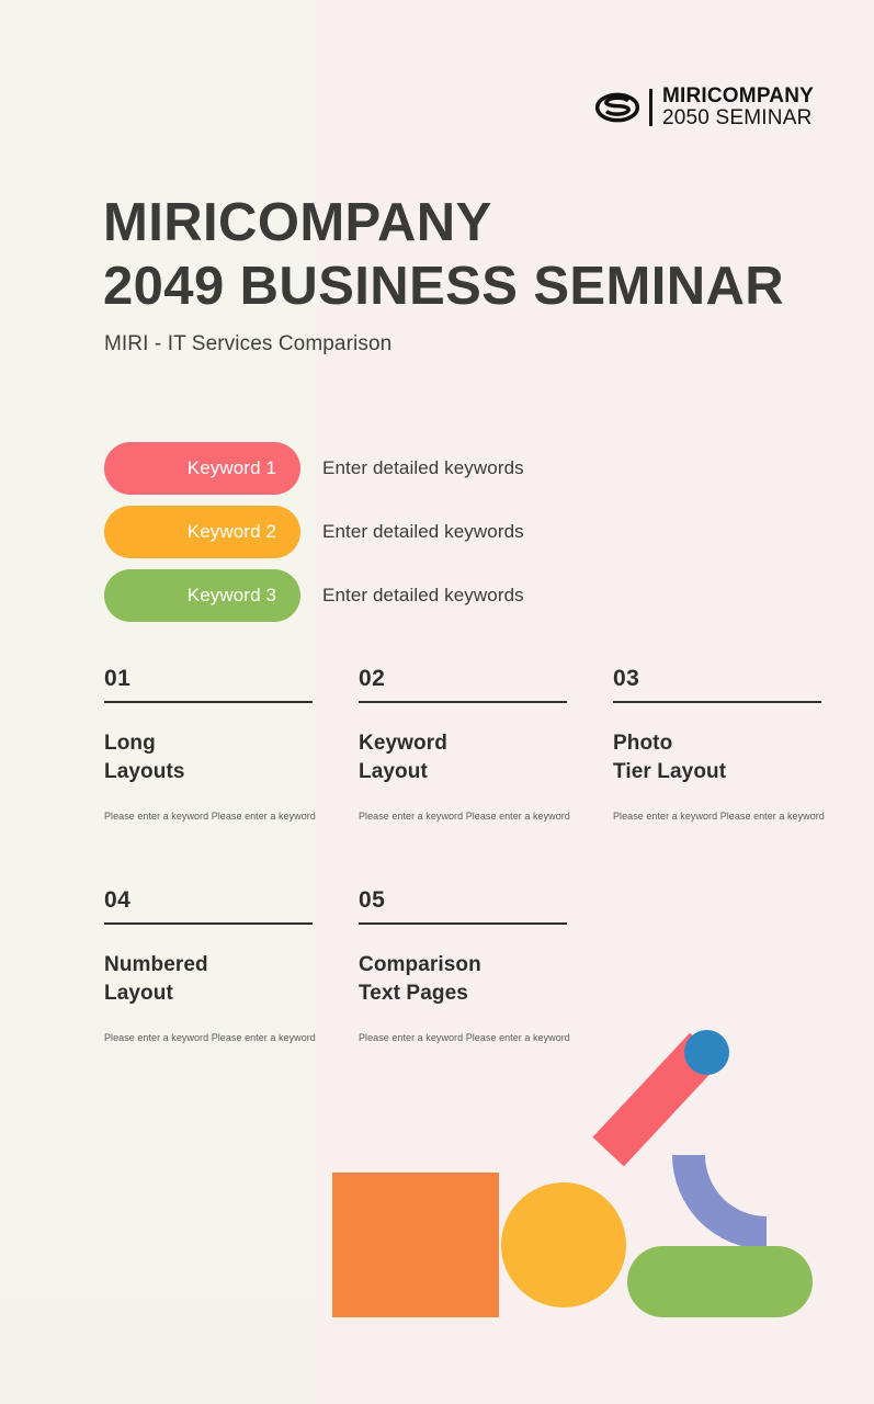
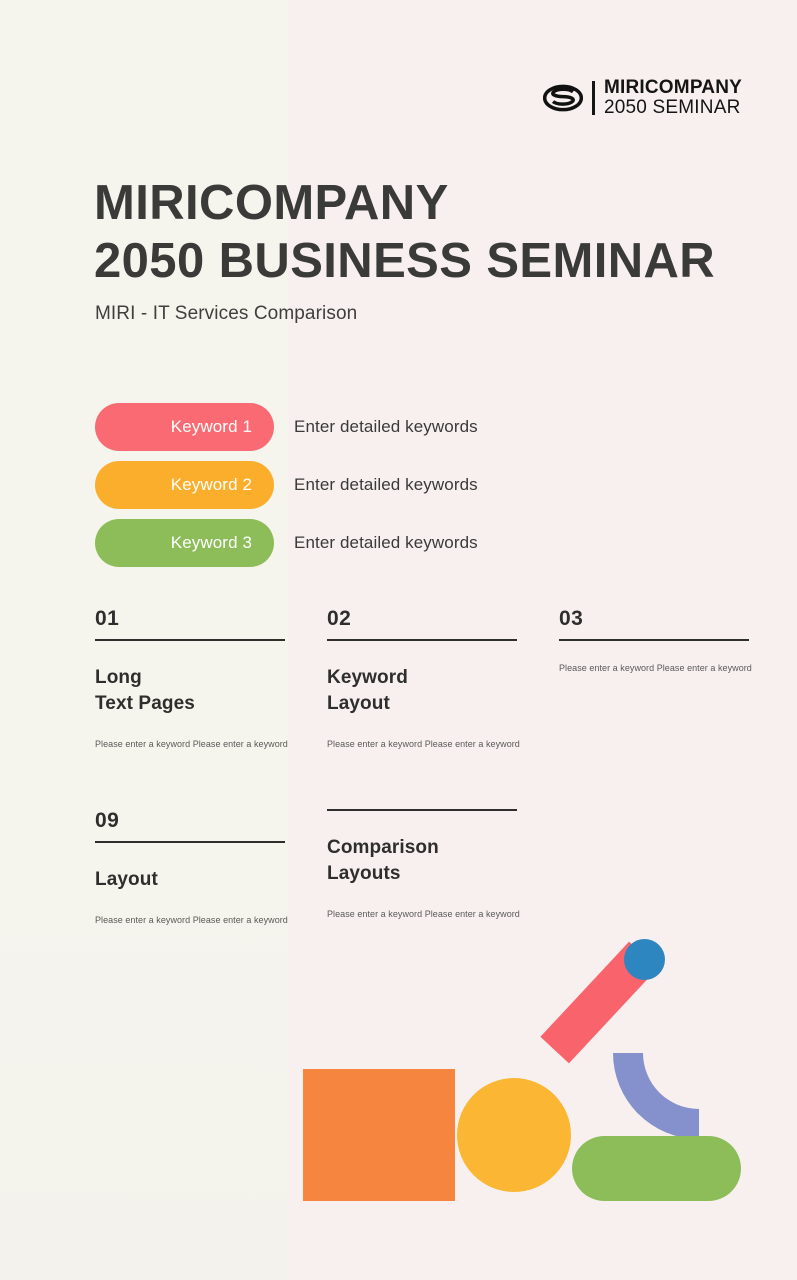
  MIRICOMPANY
  2050 SEMINAR
  MIRICOMPANY
- 2049 BUSINESS SEMINAR
+ 2050 BUSINESS SEMINAR
  MIRI - IT Services Comparison
  Keyword 1
  Enter detailed keywords
  Keyword 2
  Enter detailed keywords
  Keyword 3
  Enter detailed keywords
  01
  Long
- Layouts
+ Text Pages
  Please enter a keyword Please enter a keywor
  02
  Keyword
  Layout
  Please enter a keyword Please enter a keywor
  03
- Photo
- Tier Layout
  Please enter a keyword Please enter a keywor
- 04
+ 09
- Numbered
  Layout
  Please enter a keyword Please enter a keywor
- 05
  Comparison
- Text Pages
+ Layouts
  Please enter a keyword Please enter a keywor
